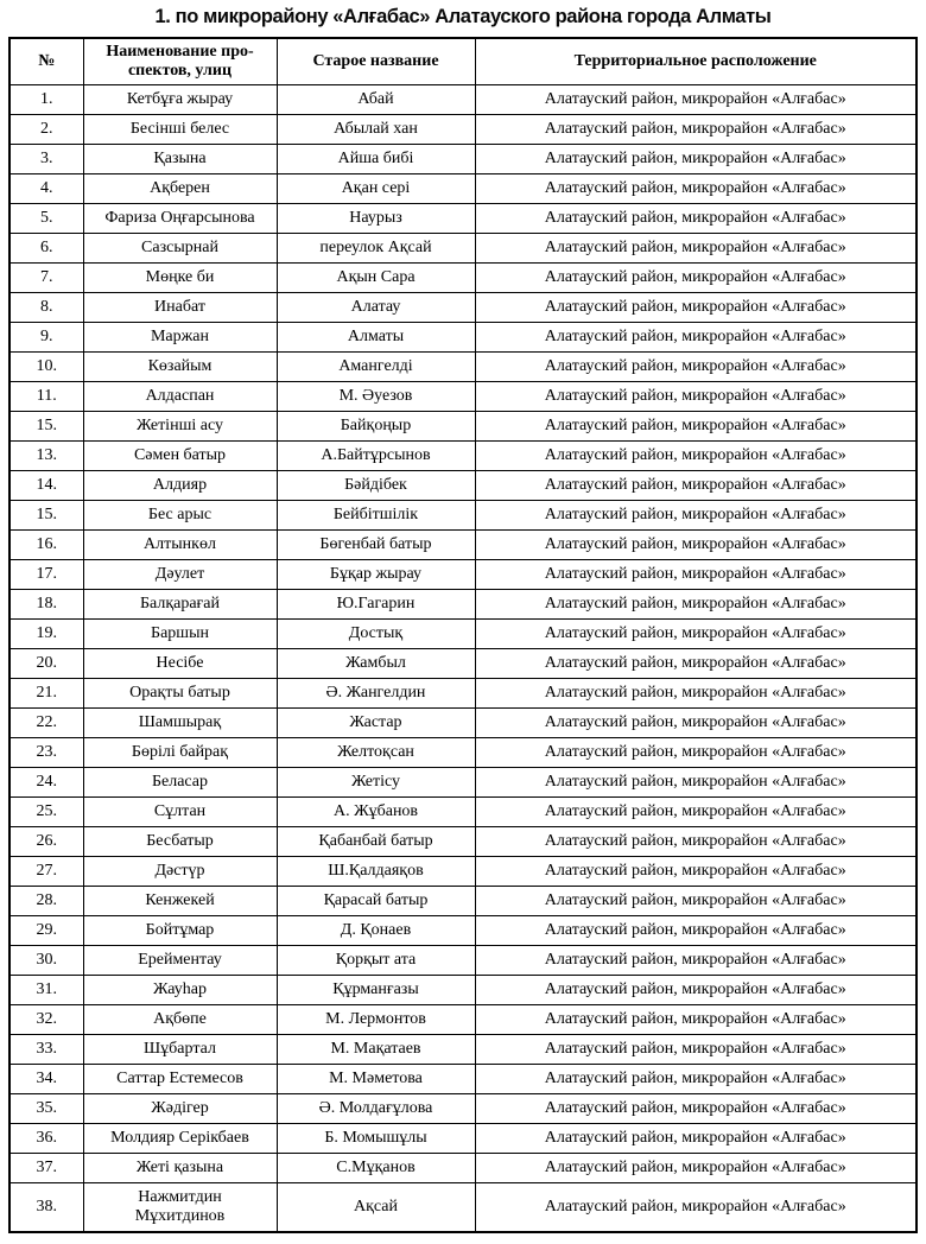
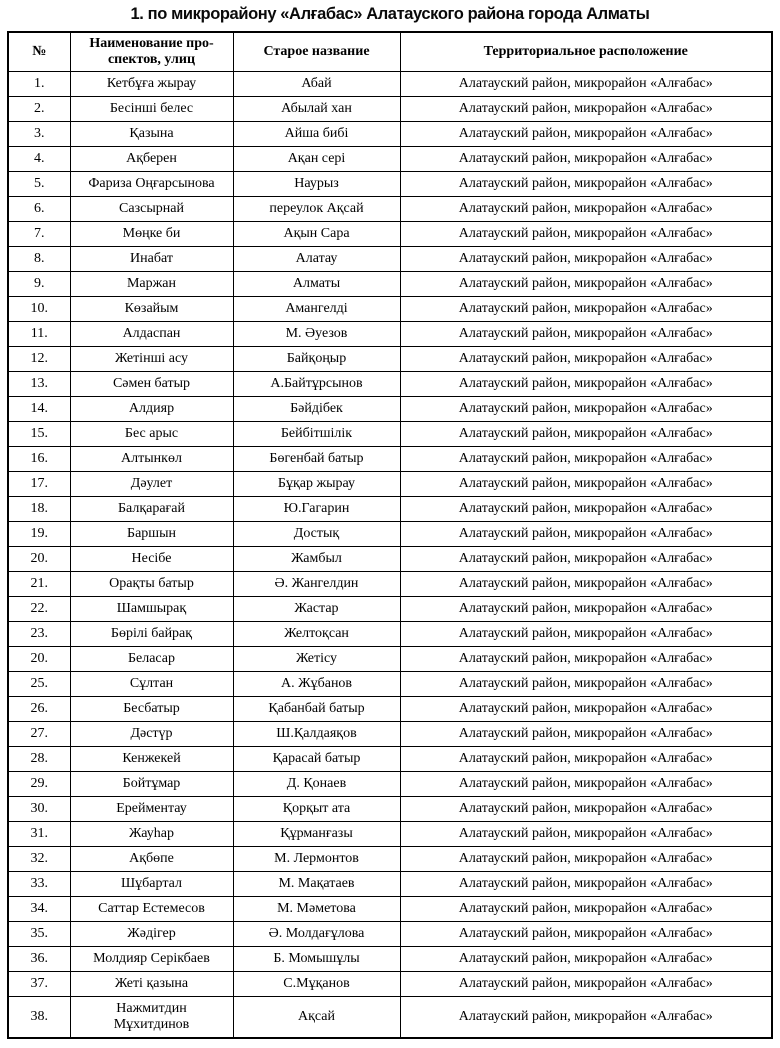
  1. по микрорайону «Алғабас» Алатауского района города Алматы
  №	Наименование про- спектов, улиц	Старое название	Территориальное расположение
  1.	Кетбұға жырау	Абай	Алатауский район, микрорайон «Алғабас»
  2.	Бесінші белес	Абылай хан	Алатауский район, микрорайон «Алғабас»
  3.	Қазына	Айша бибі	Алатауский район, микрорайон «Алғабас»
  4.	Ақберен	Ақан сері	Алатауский район, микрорайон «Алғабас»
  5.	Фариза Оңғарсынова	Наурыз	Алатауский район, микрорайон «Алғабас»
  6.	Сазсырнай	переулок Ақсай	Алатауский район, микрорайон «Алғабас»
  7.	Мөңке би	Ақын Сара	Алатауский район, микрорайон «Алғабас»
  8.	Инабат	Алатау	Алатауский район, микрорайон «Алғабас»
  9.	Маржан	Алматы	Алатауский район, микрорайон «Алғабас»
  10.	Көзайым	Амангелді	Алатауский район, микрорайон «Алғабас»
  11.	Алдаспан	М. Әуезов	Алатауский район, микрорайон «Алғабас»
- 15.	Жетінші асу	Байқоңыр	Алатауский район, микрорайон «Алғабас»
+ 12.	Жетінші асу	Байқоңыр	Алатауский район, микрорайон «Алғабас»
  13.	Сәмен батыр	А.Байтұрсынов	Алатауский район, микрорайон «Алғабас»
  14.	Алдияр	Бәйдібек	Алатауский район, микрорайон «Алғабас»
  15.	Бес арыс	Бейбітшілік	Алатауский район, микрорайон «Алғабас»
  16.	Алтынкөл	Бөгенбай батыр	Алатауский район, микрорайон «Алғабас»
  17.	Дәулет	Бұқар жырау	Алатауский район, микрорайон «Алғабас»
  18.	Балқарағай	Ю.Гагарин	Алатауский район, микрорайон «Алғабас»
  19.	Баршын	Достық	Алатауский район, микрорайон «Алғабас»
  20.	Несібе	Жамбыл	Алатауский район, микрорайон «Алғабас»
  21.	Орақты батыр	Ә. Жангелдин	Алатауский район, микрорайон «Алғабас»
  22.	Шамшырақ	Жастар	Алатауский район, микрорайон «Алғабас»
  23.	Бөрілі байрақ	Желтоқсан	Алатауский район, микрорайон «Алғабас»
- 24.	Беласар	Жетісу	Алатауский район, микрорайон «Алғабас»
+ 20.	Беласар	Жетісу	Алатауский район, микрорайон «Алғабас»
  25.	Сұлтан	А. Жұбанов	Алатауский район, микрорайон «Алғабас»
  26.	Бесбатыр	Қабанбай батыр	Алатауский район, микрорайон «Алғабас»
  27.	Дәстүр	Ш.Қалдаяқов	Алатауский район, микрорайон «Алғабас»
  28.	Кенжекей	Қарасай батыр	Алатауский район, микрорайон «Алғабас»
  29.	Бойтұмар	Д. Қонаев	Алатауский район, микрорайон «Алғабас»
  30.	Ерейментау	Қорқыт ата	Алатауский район, микрорайон «Алғабас»
  31.	Жауһар	Құрманғазы	Алатауский район, микрорайон «Алғабас»
  32.	Ақбөпе	М. Лермонтов	Алатауский район, микрорайон «Алғабас»
  33.	Шұбартал	М. Мақатаев	Алатауский район, микрорайон «Алғабас»
  34.	Саттар Естемесов	М. Мәметова	Алатауский район, микрорайон «Алғабас»
  35.	Жәдігер	Ә. Молдағұлова	Алатауский район, микрорайон «Алғабас»
  36.	Молдияр Серікбаев	Б. Момышұлы	Алатауский район, микрорайон «Алғабас»
  37.	Жеті қазына	С.Мұқанов	Алатауский район, микрорайон «Алғабас»
  38.	Нажмитдин Мұхитдинов	Ақсай	Алатауский район, микрорайон «Алғабас»
